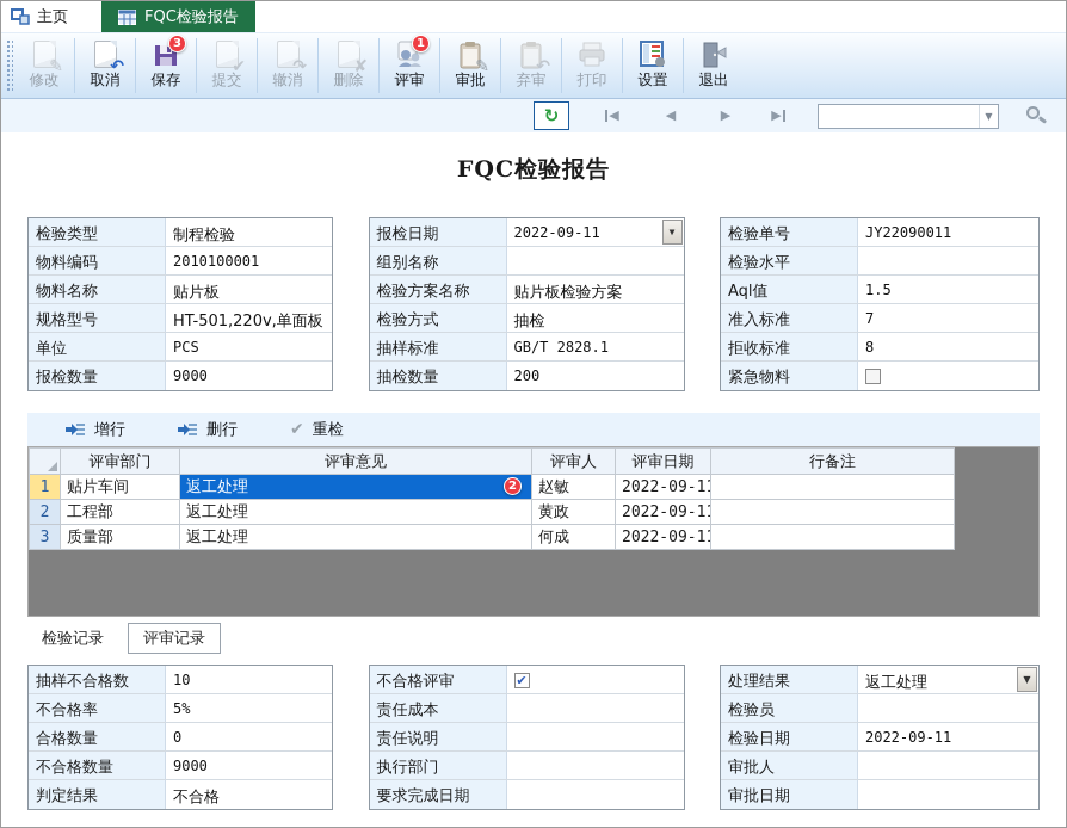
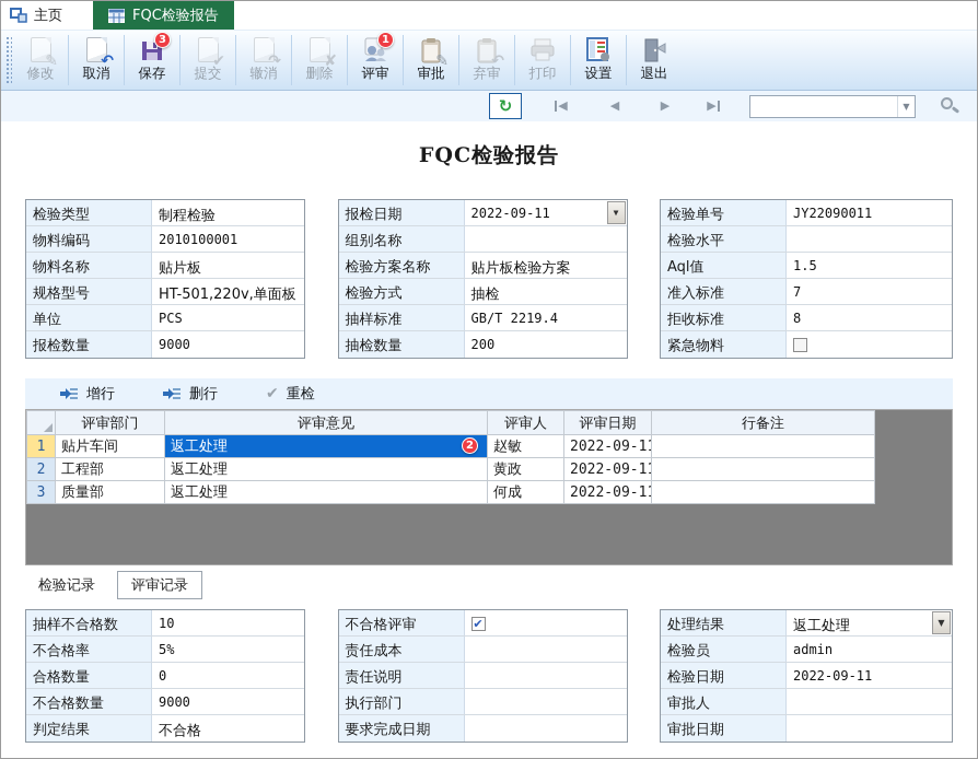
  主页
  FQC检验报告
  ✎
  修改
  ↶
  取消
  3
  保存
  ✔
  提交
  ↷
  辙消
  ✘
  删除
  1
  评审
  ✎
  审批
  ↶
  弃审
  打印
  设置
  退出
  ↻
  ◀
  ◀
  ▶
  ▶
  ▼
  FQC检验报告
  检验类型
  制程检验
  物料编码
  2010100001
  物料名称
  贴片板
  规格型号
  HT-501,220v,单面板
  单位
  PCS
  报检数量
  9000
  报检日期
  2022-09-11
  ▼
  组别名称
  检验方案名称
  贴片板检验方案
  检验方式
  抽检
  抽样标准
- GB/T 2828.1
+ GB/T 2219.4
  抽检数量
  200
  检验单号
  JY22090011
  检验水平
  Aql值
  1.5
  准入标准
  7
  拒收标准
  8
  紧急物料
  增行
  删行
  ✔
  重检
  	评审部门	评审意见	评审人	评审日期	行备注
  1	贴片车间	返工处理 2	赵敏	2022-09-11
  2	工程部	返工处理	黄政	2022-09-11
  3	质量部	返工处理	何成	2022-09-11
  检验记录
  评审记录
  抽样不合格数
  10
  不合格率
  5%
  合格数量
  0
  不合格数量
  9000
  判定结果
  不合格
  不合格评审
  ✔
  责任成本
  责任说明
  执行部门
  要求完成日期
  处理结果
  返工处理
  ▼
  检验员
+ admin
  检验日期
  2022-09-11
  审批人
  审批日期
